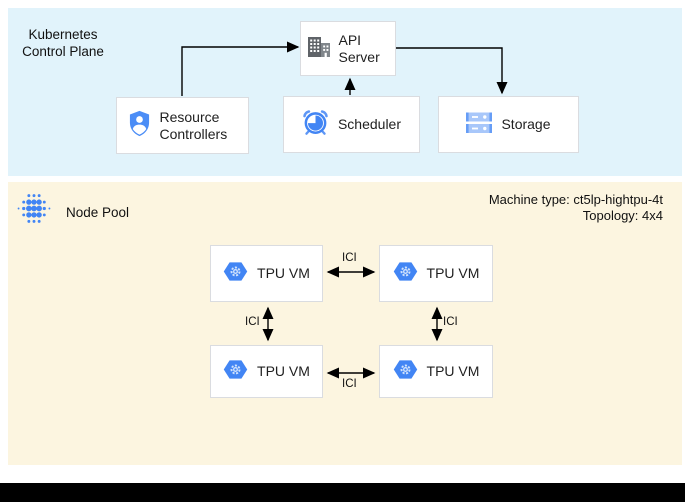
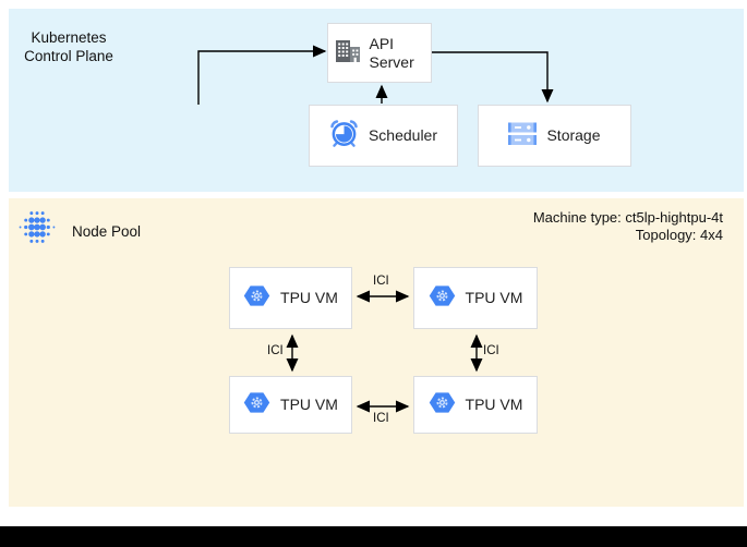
  Kubernetes
  Control Plane
  Node Pool
  Machine type: ct5lp-hightpu-4t
  Topology: 4x4
  ICI
  ICI
  ICI
  ICI
  API Server
- Resource Controllers
  Scheduler
  Storage
  TPU VM
  TPU VM
  TPU VM
  TPU VM
